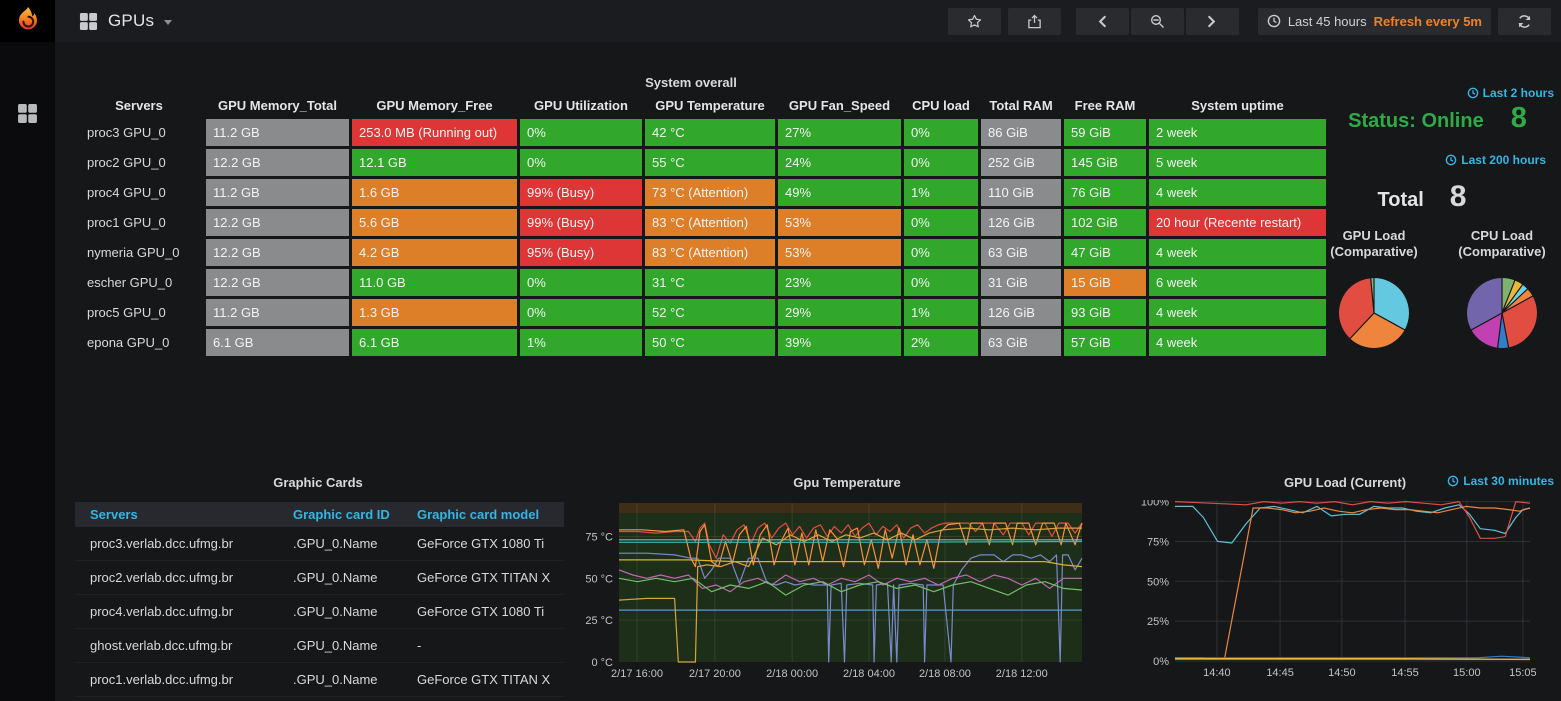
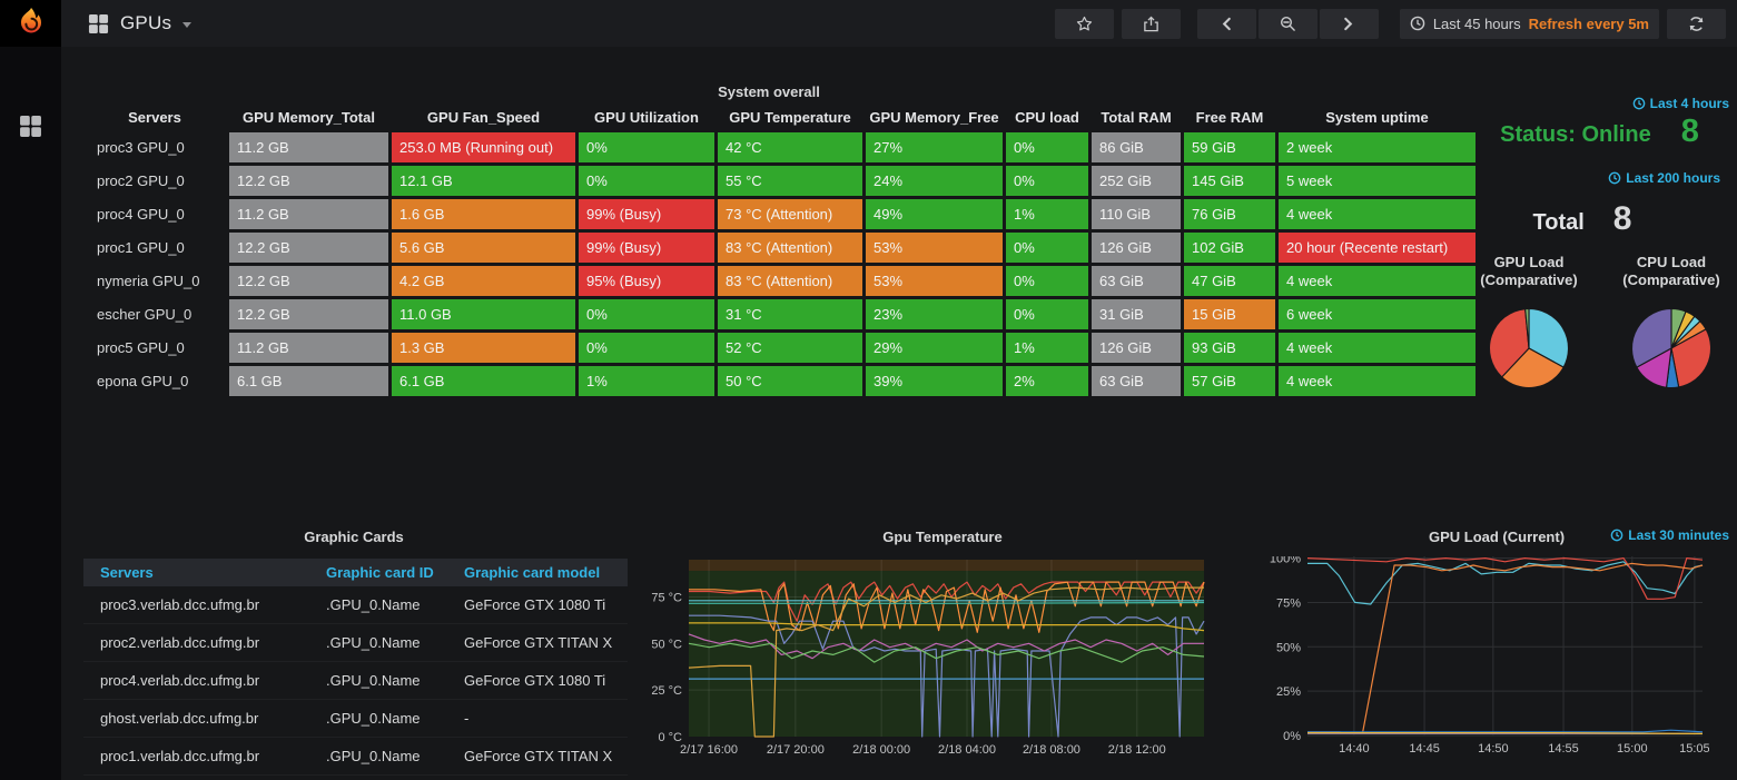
  GPUs
  Last 45 hours
  Refresh every 5m
  System overall
  Servers
  GPU Memory_Total
- GPU Memory_Free
+ GPU Fan_Speed
  GPU Utilization
  GPU Temperature
- GPU Fan_Speed
+ GPU Memory_Free
  CPU load
  Total RAM
  Free RAM
  System uptime
  proc3 GPU_0
  11.2 GB
  253.0 MB (Running out)
  0%
  42 °C
  27%
  0%
  86 GiB
  59 GiB
  2 week
  proc2 GPU_0
  12.2 GB
  12.1 GB
  0%
  55 °C
  24%
  0%
  252 GiB
  145 GiB
  5 week
  proc4 GPU_0
  11.2 GB
  1.6 GB
  99% (Busy)
  73 °C (Attention)
  49%
  1%
  110 GiB
  76 GiB
  4 week
  proc1 GPU_0
  12.2 GB
  5.6 GB
  99% (Busy)
  83 °C (Attention)
  53%
  0%
  126 GiB
  102 GiB
  20 hour (Recente restart)
  nymeria GPU_0
  12.2 GB
  4.2 GB
  95% (Busy)
  83 °C (Attention)
  53%
  0%
  63 GiB
  47 GiB
  4 week
  escher GPU_0
  12.2 GB
  11.0 GB
  0%
  31 °C
  23%
  0%
  31 GiB
  15 GiB
  6 week
  proc5 GPU_0
  11.2 GB
  1.3 GB
  0%
  52 °C
  29%
  1%
  126 GiB
  93 GiB
  4 week
  epona GPU_0
  6.1 GB
  6.1 GB
  1%
  50 °C
  39%
  2%
  63 GiB
  57 GiB
  4 week
- Last 2 hours
+ Last 4 hours
  Status: Online
  8
  Last 200 hours
  Total
  8
  GPU Load
  (Comparative)
  CPU Load
  (Comparative)
  Graphic Cards
  Servers
  Graphic card ID
  Graphic card model
  proc3.verlab.dcc.ufmg.br
  .GPU_0.Name
  GeForce GTX 1080 Ti
  proc2.verlab.dcc.ufmg.br
  .GPU_0.Name
  GeForce GTX TITAN X
  proc4.verlab.dcc.ufmg.br
  .GPU_0.Name
  GeForce GTX 1080 Ti
  ghost.verlab.dcc.ufmg.br
  .GPU_0.Name
  -
  proc1.verlab.dcc.ufmg.br
  .GPU_0.Name
  GeForce GTX TITAN X
  Gpu Temperature
  0 °C
  25 °C
  50 °C
  75 °C
  2/17 16:00
  2/17 20:00
  2/18 00:00
  2/18 04:00
  2/18 08:00
  2/18 12:00
  GPU Load (Current)
  Last 30 minutes
  0%
  25%
  50%
  75%
  100%
  14:40
  14:45
  14:50
  14:55
  15:00
  15:05
